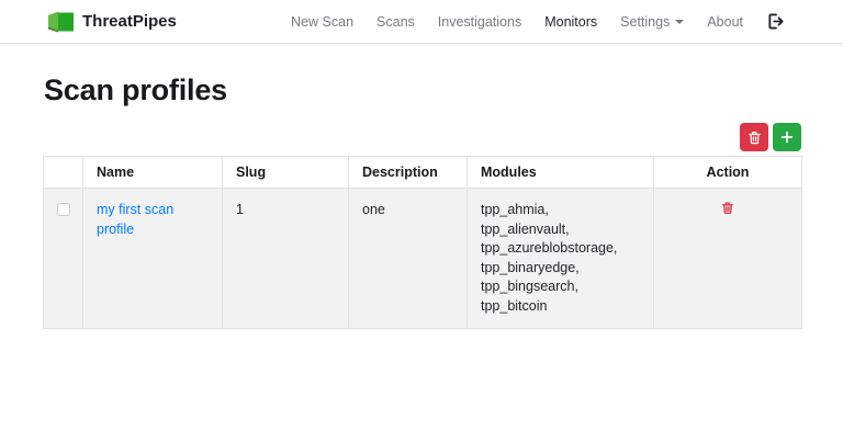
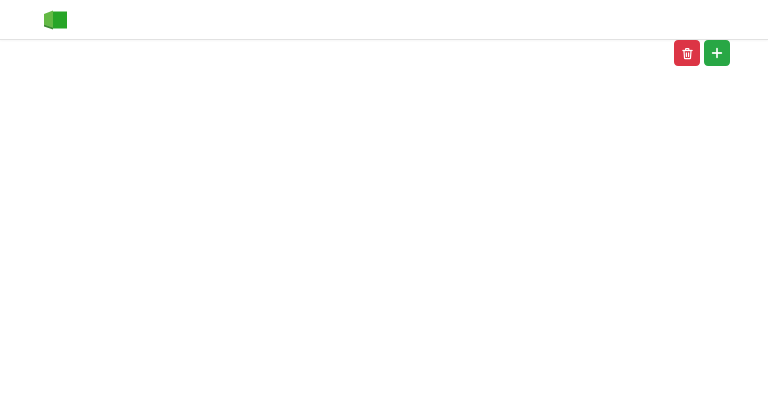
- ThreatPipes
- New Scan
- Scans
- Investigations
- Monitors
- Settings
- About
- Scan profiles
- 	Name	Slug	Description	Modules	Action
- 	my first scan profile	1	one	tpp_ahmia, tpp_alienvault, tpp_azureblobstorage, tpp_binaryedge, tpp_bingsearch, tpp_bitcoin
